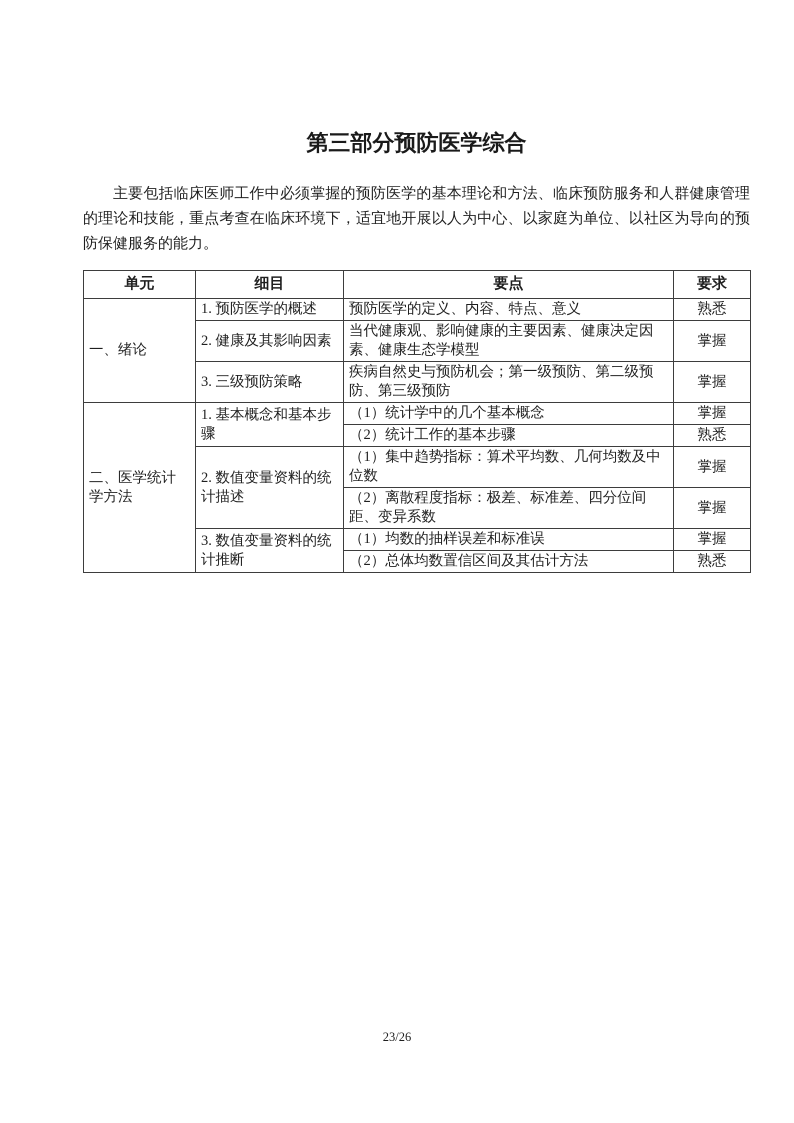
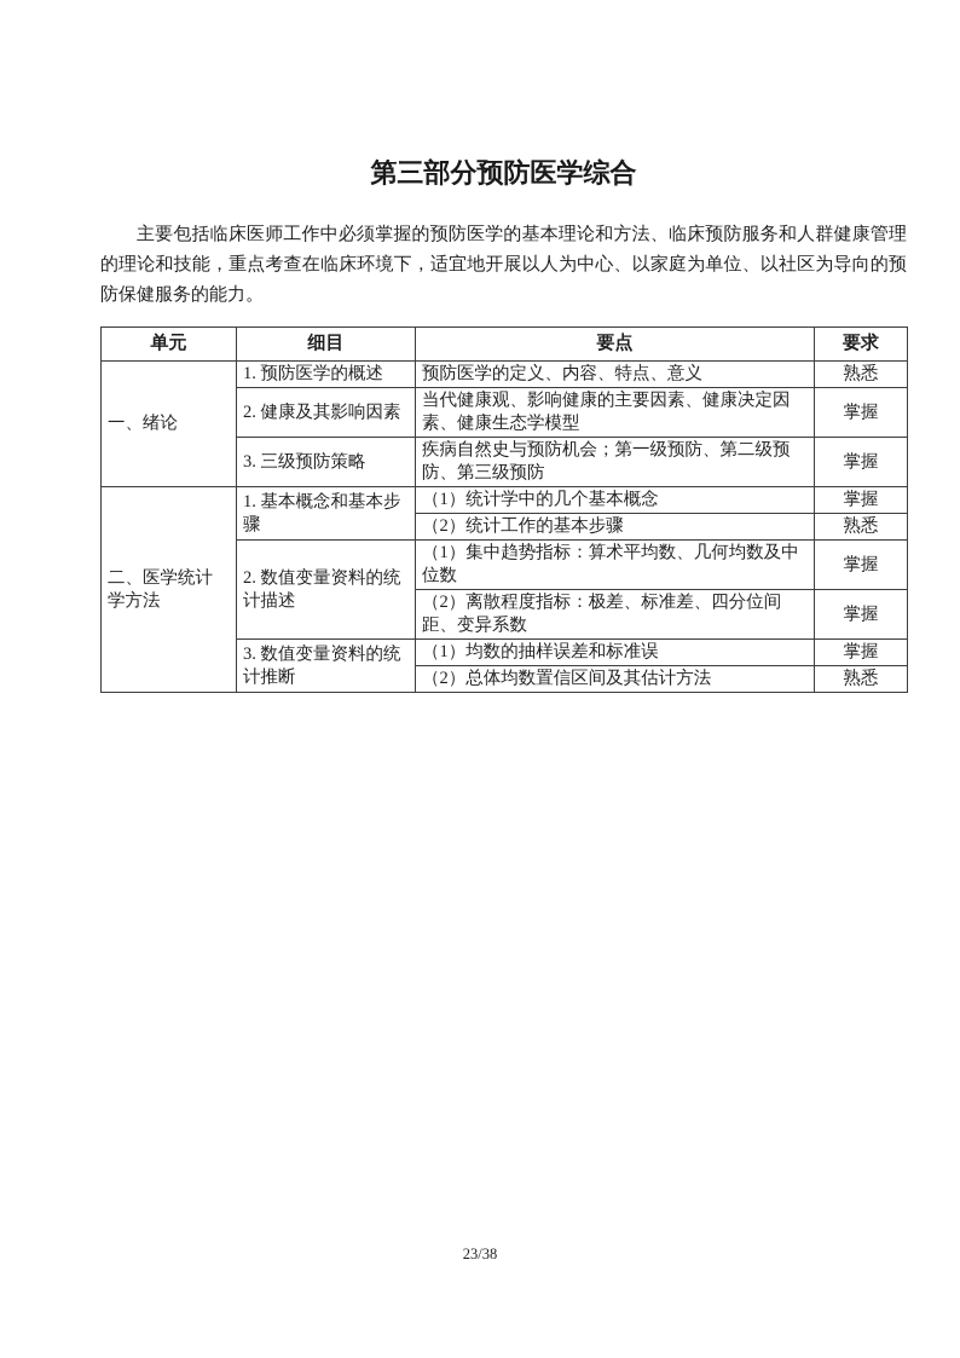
  第三部分预防医学综合
  主要包括临床医师工作中必须掌握的预防医学的基本理论和方法、临床预防服务和人群健康管理的理论和技能，重点考查在临床环境下，适宜地开展以人为中心、以家庭为单位、以社区为导向的预防保健服务的能力。
  单元	细目	要点	要求
  一、绪论	1. 预防医学的概述	预防医学的定义、内容、特点、意义	熟悉
  2. 健康及其影响因素	当代健康观、影响健康的主要因素、健康决定因素、健康生态学模型	掌握
  3. 三级预防策略	疾病自然史与预防机会；第一级预防、第二级预防、第三级预防	掌握
  二、医学统计学方法	1. 基本概念和基本步骤	（1）统计学中的几个基本概念	掌握
  （2）统计工作的基本步骤	熟悉
  2. 数值变量资料的统计描述	（1）集中趋势指标：算术平均数、几何均数及中位数	掌握
  （2）离散程度指标：极差、标准差、四分位间距、变异系数	掌握
  3. 数值变量资料的统计推断	（1）均数的抽样误差和标准误	掌握
  （2）总体均数置信区间及其估计方法	熟悉
- 23/26
+ 23/38
